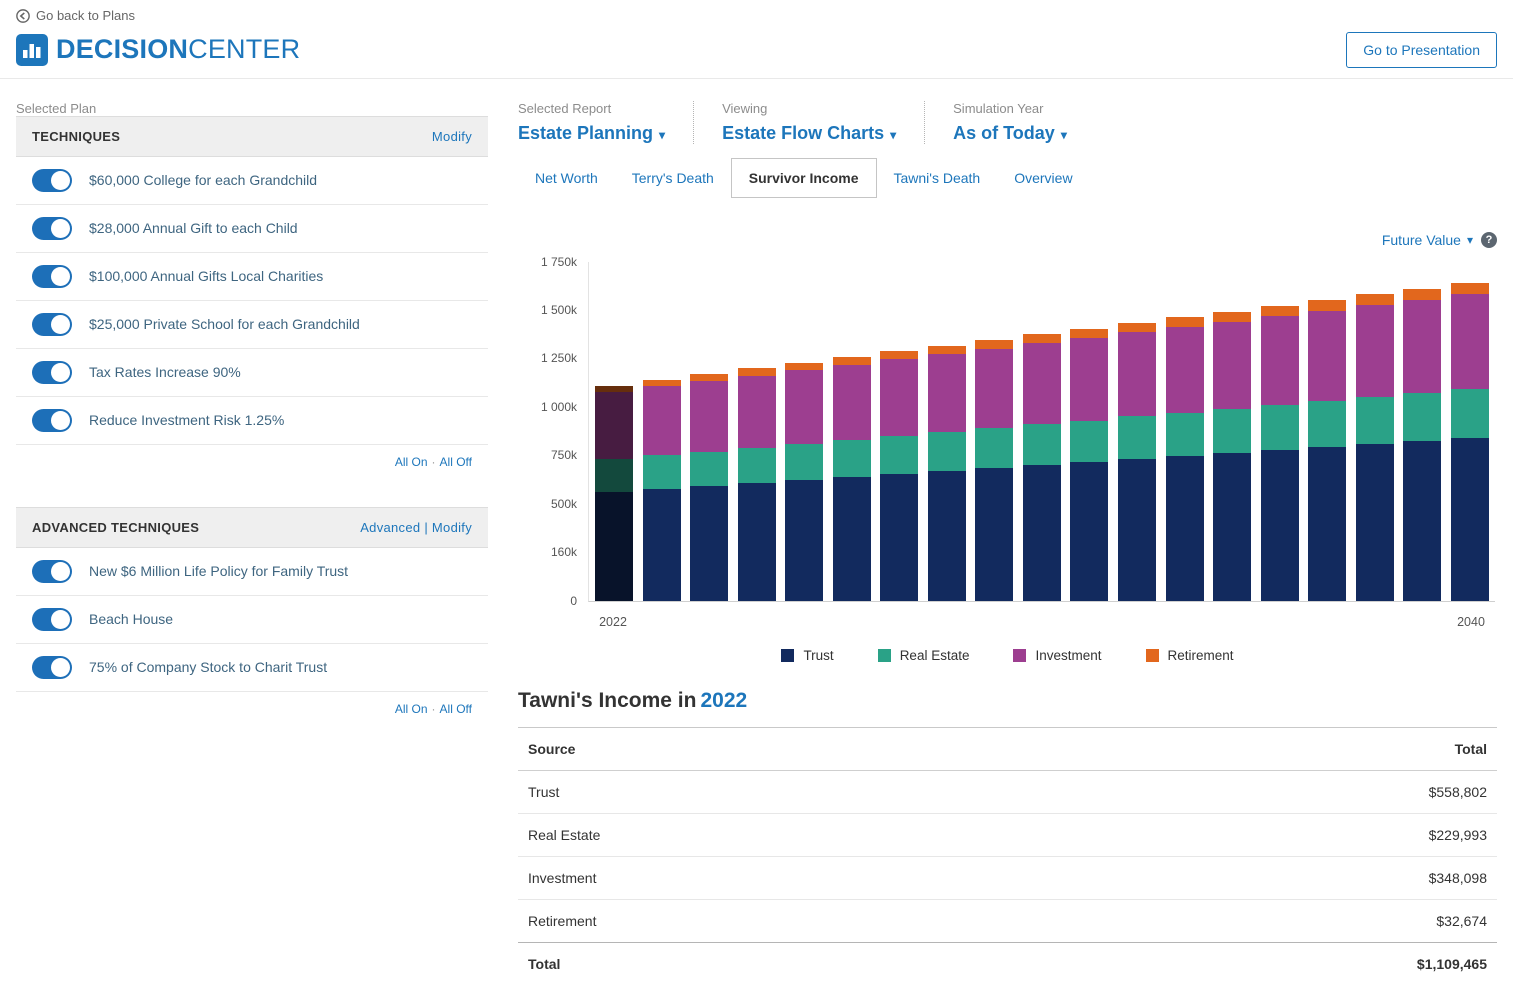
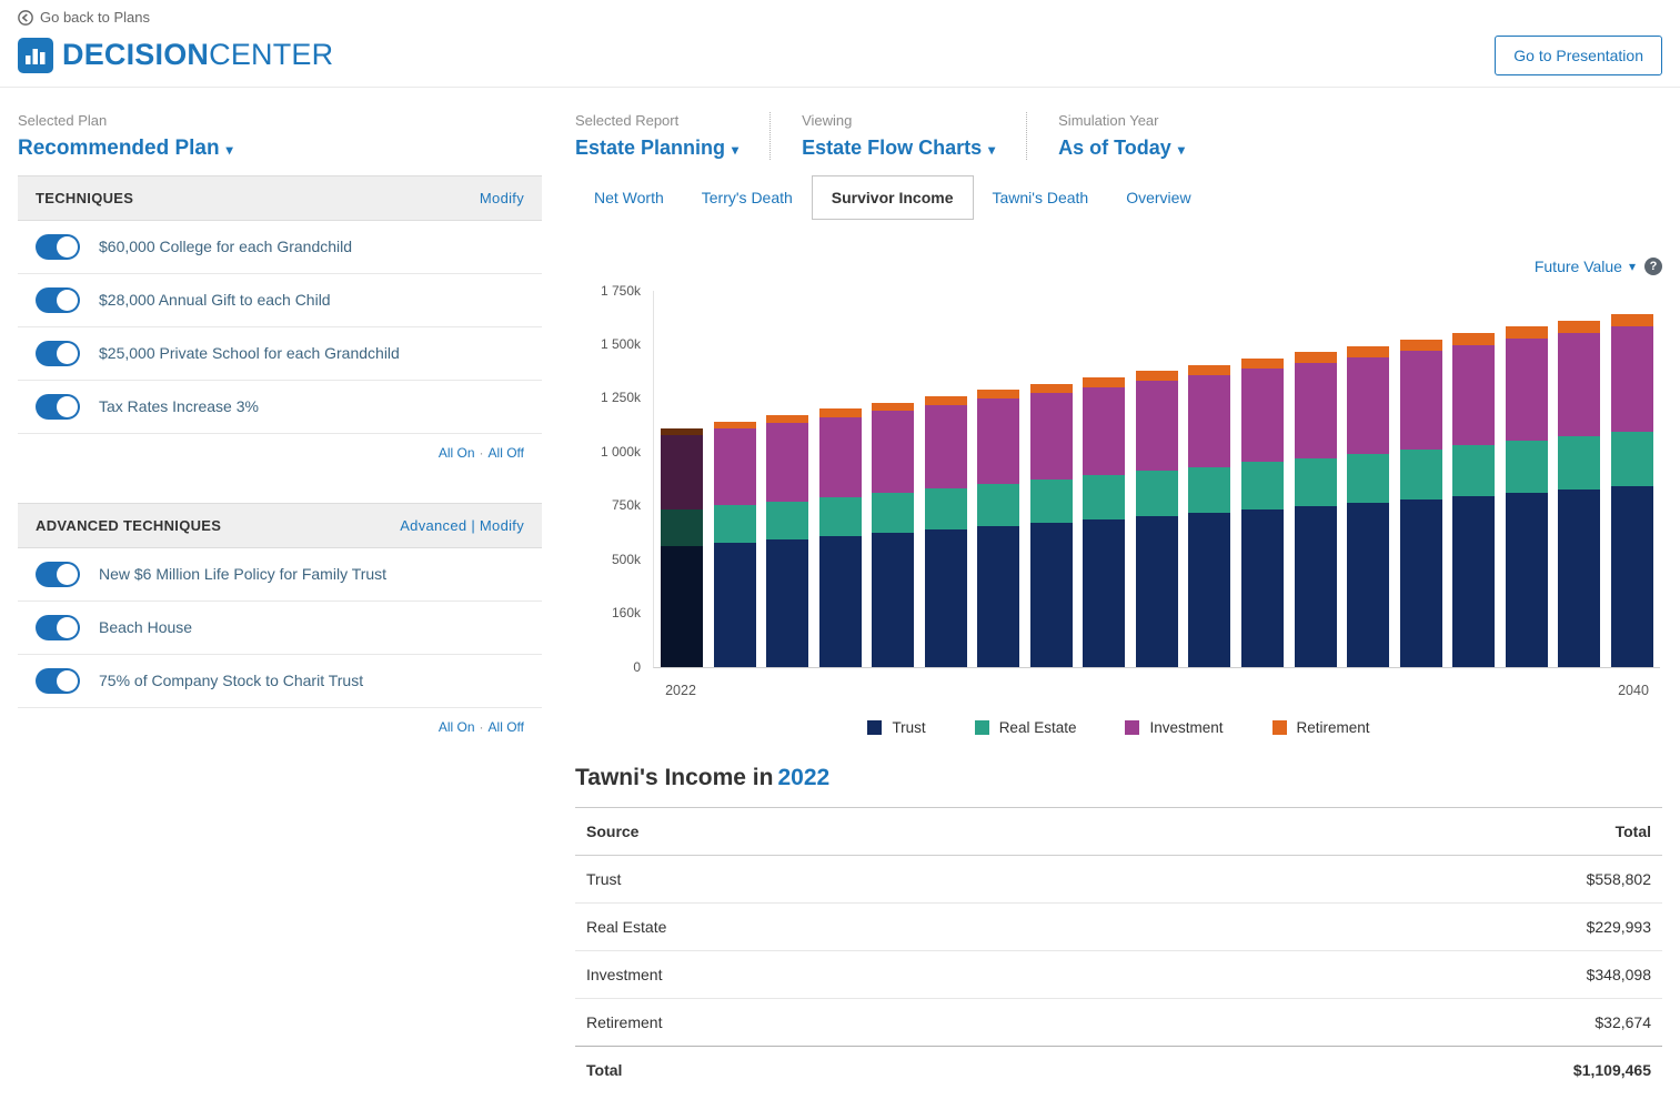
  Go back to Plans
  DECISIONCENTER
  Go to Presentation
  Selected Plan
+ Recommended Plan ▾
  TECHNIQUES
  Modify
  $60,000 College for each Grandchild
  $28,000 Annual Gift to each Child
- $100,000 Annual Gifts Local Charities
  $25,000 Private School for each Grandchild
- Tax Rates Increase 90%
+ Tax Rates Increase 3%
- Reduce Investment Risk 1.25%
  All On · All Off
  ADVANCED TECHNIQUES
  Advanced | Modify
  New $6 Million Life Policy for Family Trust
  Beach House
  75% of Company Stock to Charit Trust
  All On · All Off
  Selected Report
  Estate Planning ▾
  Viewing
  Estate Flow Charts ▾
  Simulation Year
  As of Today ▾
  Net Worth
  Terry's Death
  Survivor Income
  Tawni's Death
  Overview
  Future Value
  ▾
  ?
  2022
  2040
  0
  160k
  500k
  750k
  1 000k
  1 250k
  1 500k
  1 750k
  Trust
  Real Estate
  Investment
  Retirement
  Tawni's Income in 2022
  Source
  Total
  Trust
  $558,802
  Real Estate
  $229,993
  Investment
  $348,098
  Retirement
  $32,674
  Total
  $1,109,465
